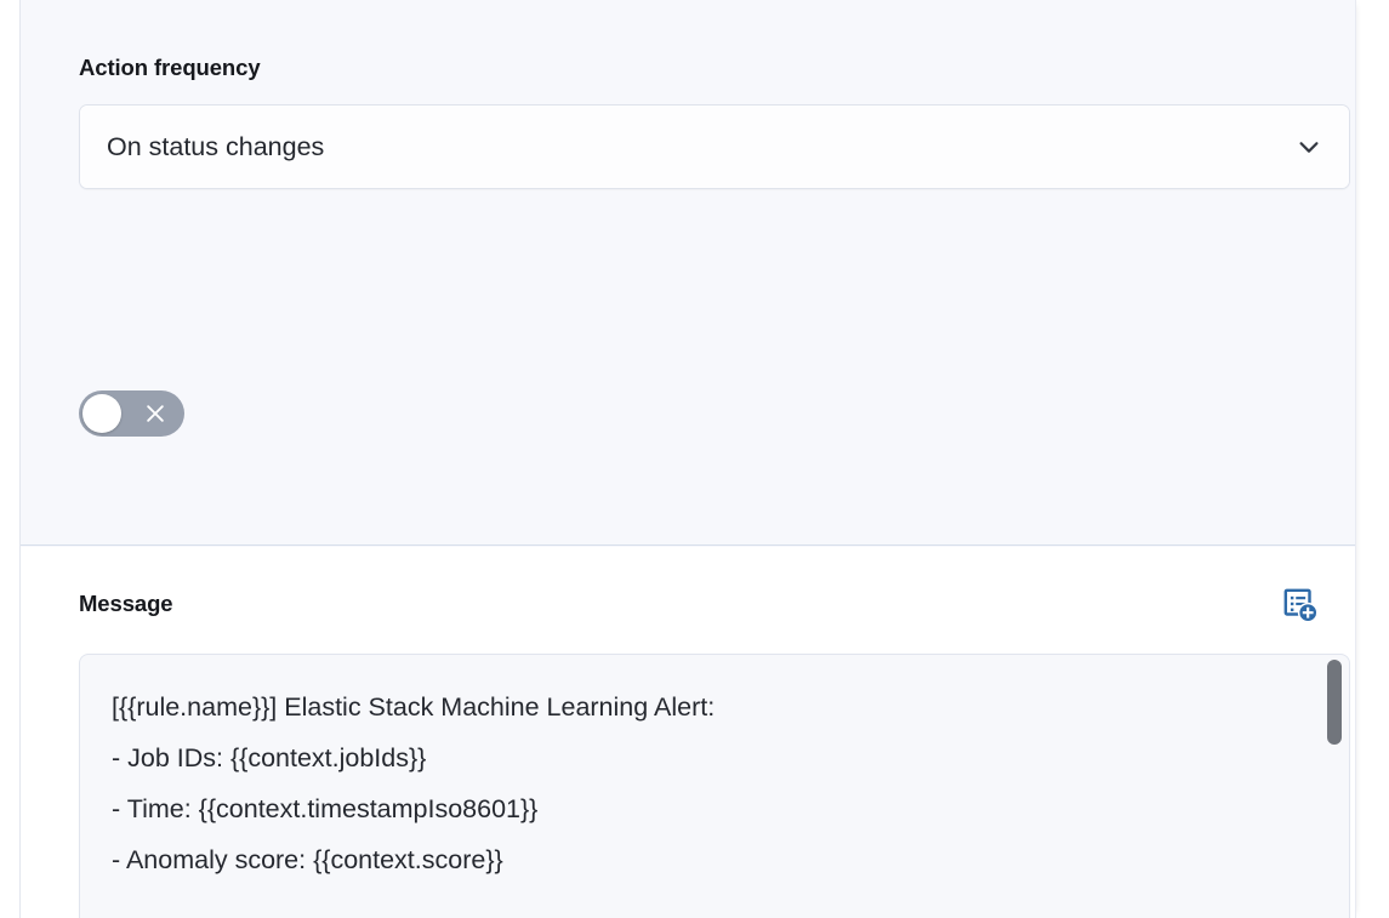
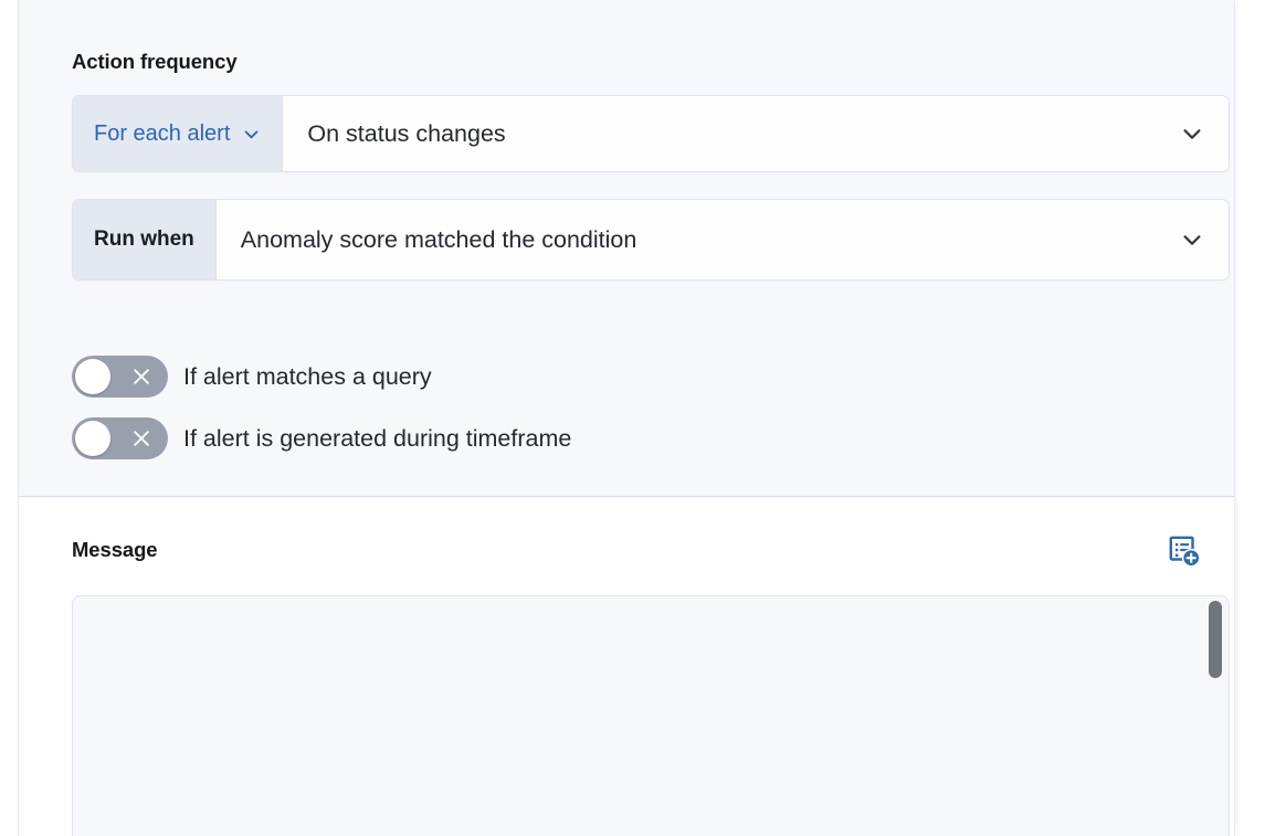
  Action frequency
+ For each alert
  On status changes
+ Run when
+ Anomaly score matched the condition
+ If alert matches a query
+ If alert is generated during timeframe
  Message
- [{{rule.name}}] Elastic Stack Machine Learning Alert:
- - Job IDs: {{context.jobIds}}
- - Time: {{context.timestampIso8601}}
- - Anomaly score: {{context.score}}
